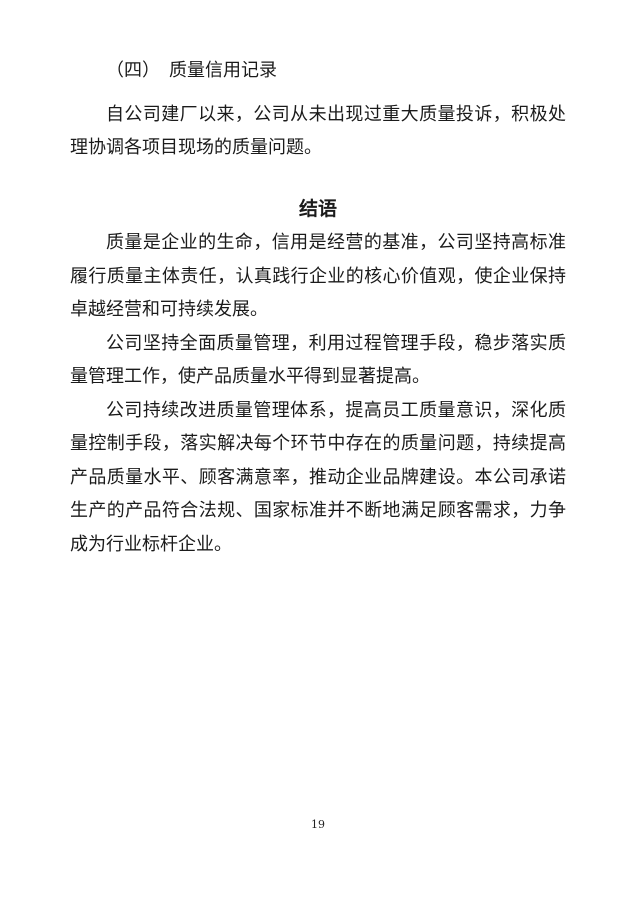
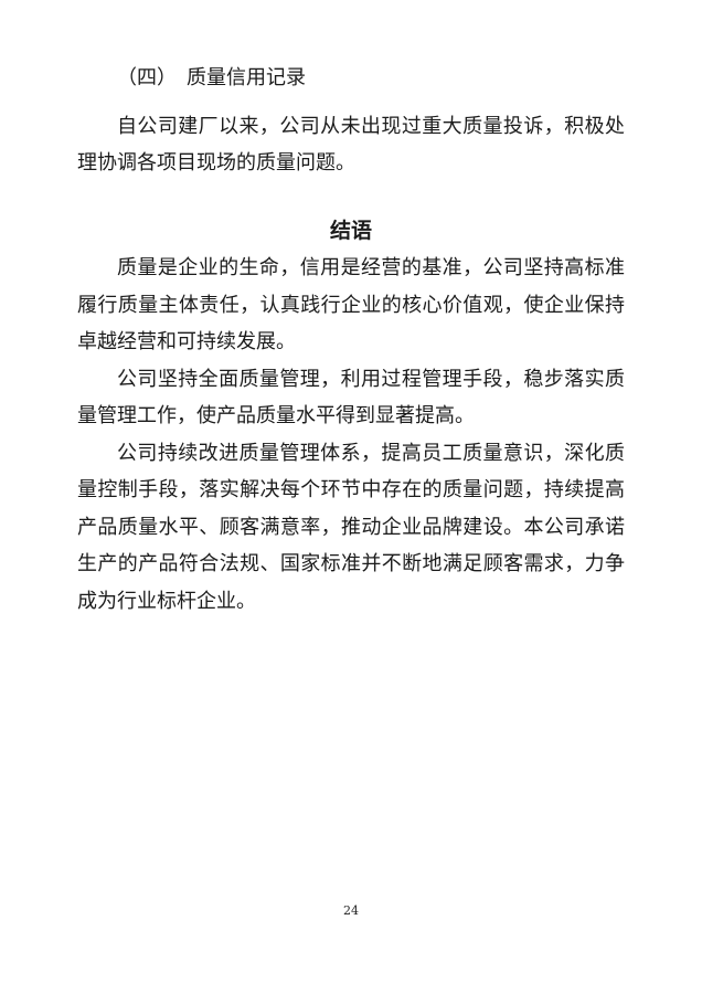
  （四） 质量信用记录
  自公司建厂以来，公司从未出现过重大质量投诉，积极处理协调各项目现场的质量问题。
  结语
  质量是企业的生命，信用是经营的基准，公司坚持高标准履行质量主体责任，认真践行企业的核心价值观，使企业保持卓越经营和可持续发展。
  公司坚持全面质量管理，利用过程管理手段，稳步落实质量管理工作，使产品质量水平得到显著提高。
  公司持续改进质量管理体系，提高员工质量意识，深化质量控制手段，落实解决每个环节中存在的质量问题，持续提高产品质量水平、顾客满意率，推动企业品牌建设。本公司承诺生产的产品符合法规、国家标准并不断地满足顾客需求，力争成为行业标杆企业。
- 19
+ 24
